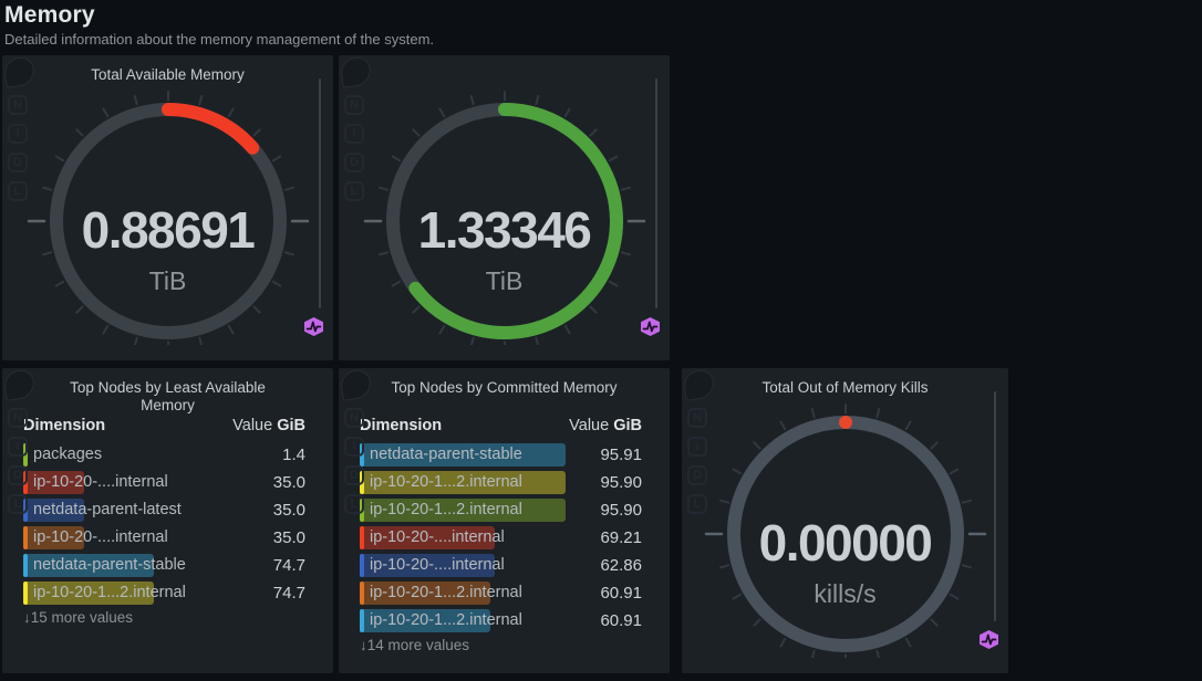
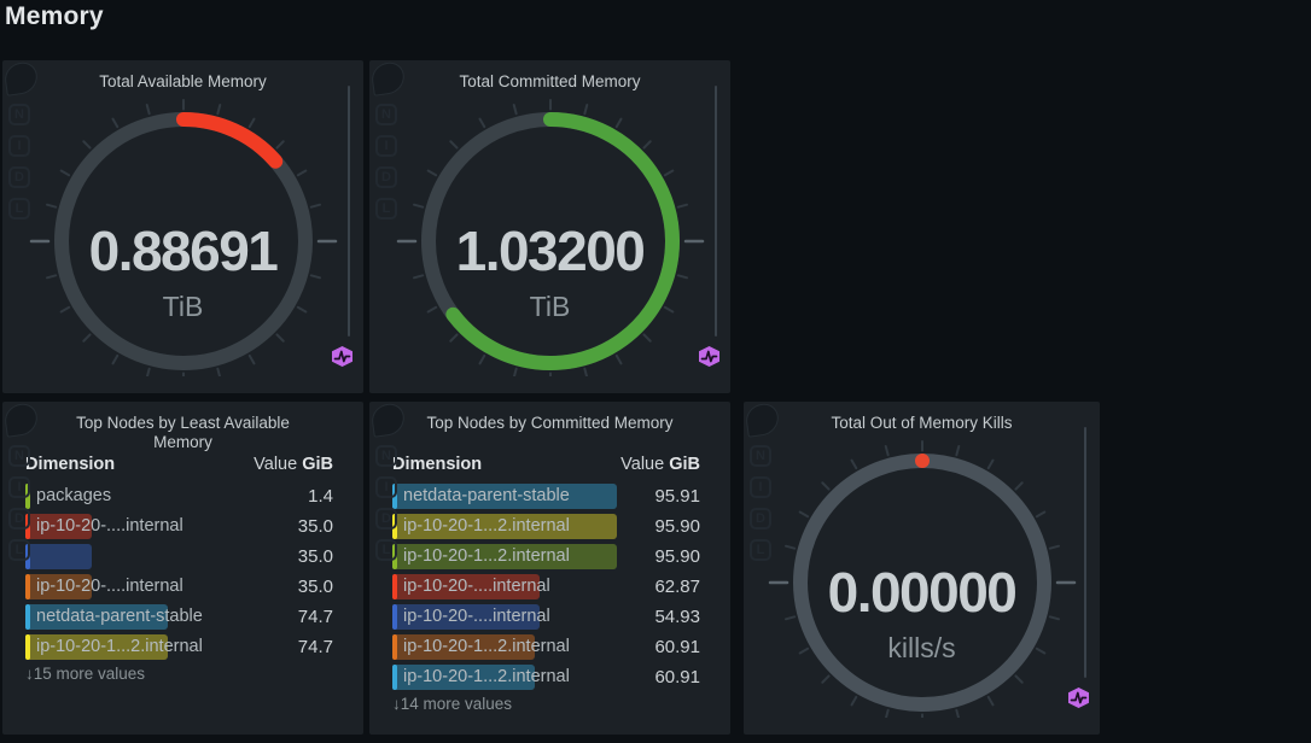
  Memory
- Detailed information about the memory management of the system.
  Total Available Memory
  0.88691
  TiB
+ Total Committed Memory
- 1.33346
+ 1.03200
  TiB
  Top Nodes by Least Available
  Memory
  Dimension
  Value GiB
  packages
  1.4
  ip-10-20-....internal
  35.0
- netdata-parent-latest
  35.0
  ip-10-20-....internal
  35.0
  netdata-parent-stable
  74.7
  ip-10-20-1...2.internal
  74.7
  ↓15 more values
  Top Nodes by Committed Memory
  Dimension
  Value GiB
  netdata-parent-stable
  95.91
  ip-10-20-1...2.internal
  95.90
  ip-10-20-1...2.internal
  95.90
  ip-10-20-....internal
- 69.21
+ 62.87
  ip-10-20-....internal
- 62.86
+ 54.93
  ip-10-20-1...2.internal
  60.91
  ip-10-20-1...2.internal
  60.91
  ↓14 more values
  Total Out of Memory Kills
  0.00000
  kills/s
